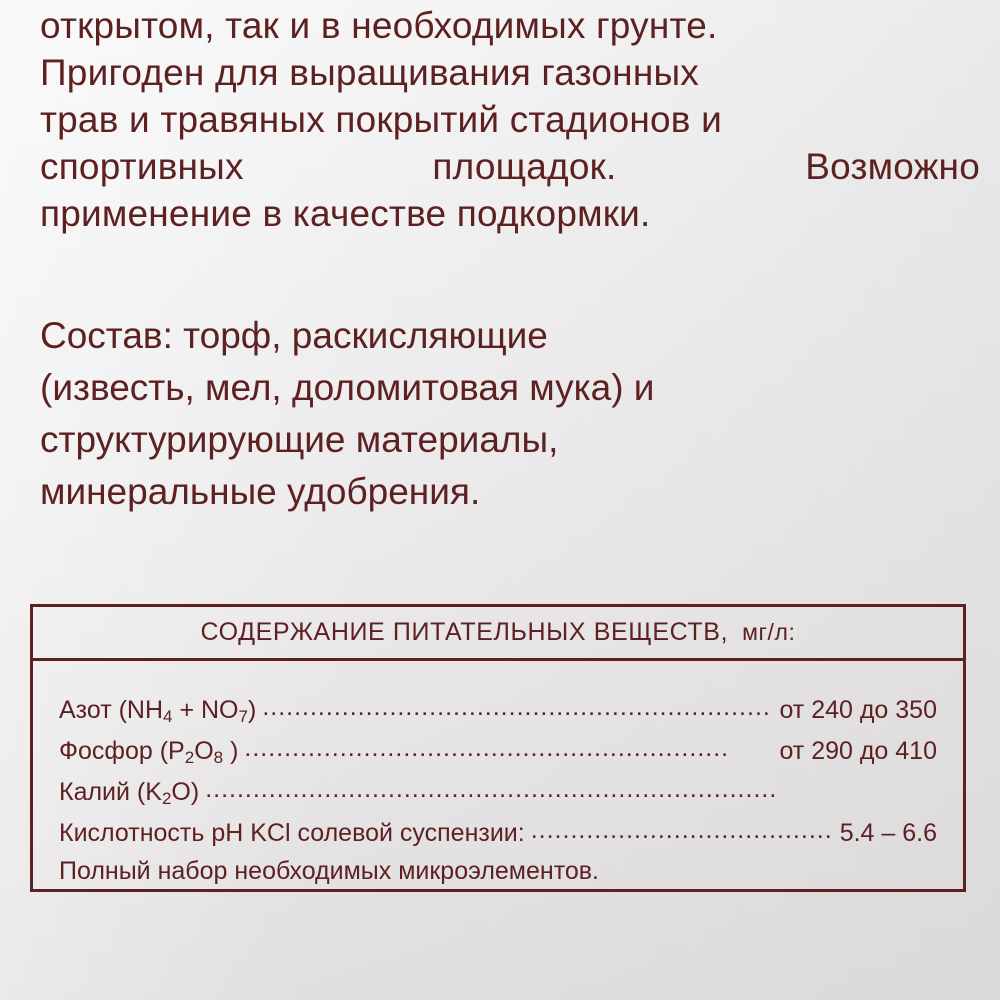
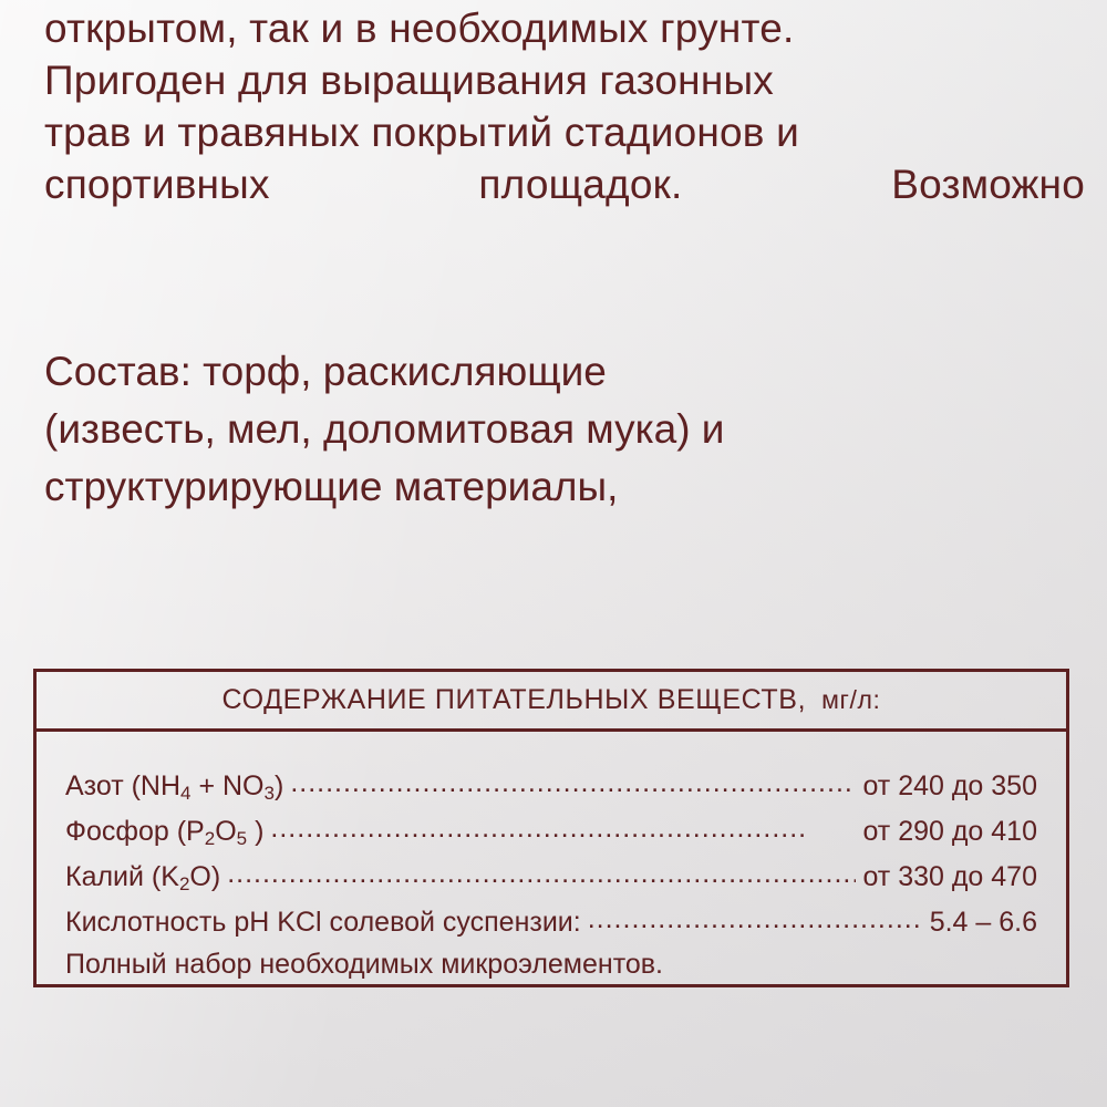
  открытом, так и в необходимых грунте.
  Пригоден для выращивания газонных
  трав и травяных покрытий стадионов и
  спортивных
  площадок.
  Возможно
- применение в качестве подкормки.
  Состав: торф, раскисляющие
  (известь, мел, доломитовая мука) и
  структурирующие материалы,
- минеральные удобрения.
  СОДЕРЖАНИЕ ПИТАТЕЛЬНЫХ ВЕЩЕСТВ,
  мг/л:
- Азот (NH4 + NO7)
+ Азот (NH4 + NO3)
  ................................................................
  от 240 до 350
- Фосфор (P2O8 )
+ Фосфор (P2O5 )
  .............................................................
  от 290 до 410
  Калий (K2O)
  ........................................................................
+ от 330 до 470
  Кислотность pH KCl солевой суспензии:
  ......................................
  5.4 – 6.6
  Полный набор необходимых микроэлементов.
